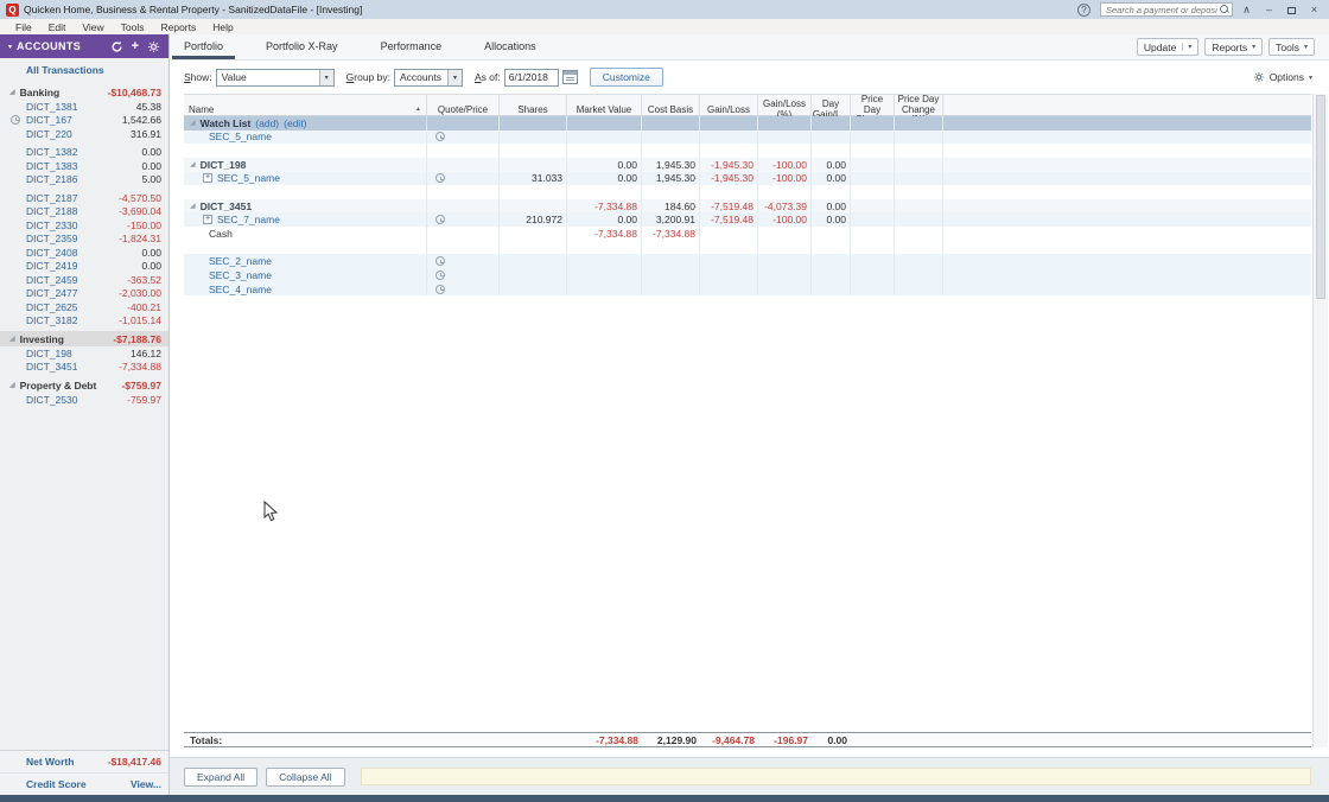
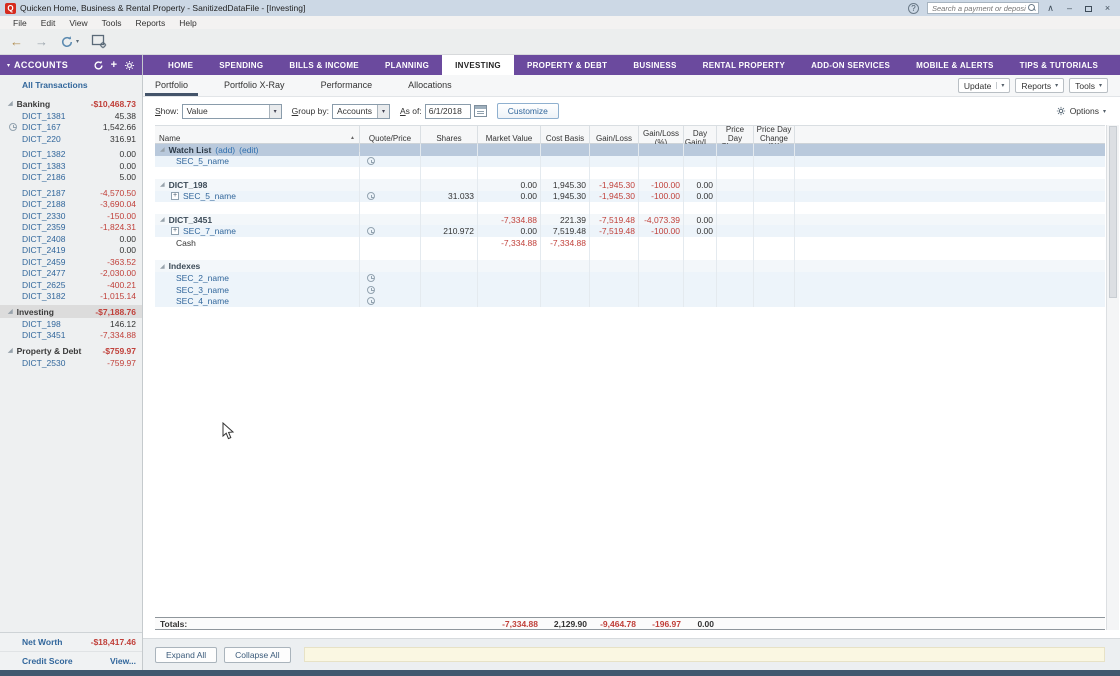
  Q
  Quicken Home, Business & Rental Property - SanitizedDataFile - [Investing]
  ?
  Search a payment or deposi
  ∧
  –
  ×
  File
  Edit
  View
  Tools
  Reports
  Help
+ ←
+ →
  ACCOUNTS
  +
  All Transactions
  Banking
  -$10,468.73
  DICT_1381
  45.38
  DICT_167
  1,542.66
  DICT_220
  316.91
  DICT_1382
  0.00
  DICT_1383
  0.00
  DICT_2186
  5.00
  DICT_2187
  -4,570.50
  DICT_2188
  -3,690.04
  DICT_2330
  -150.00
  DICT_2359
  -1,824.31
  DICT_2408
  0.00
  DICT_2419
  0.00
  DICT_2459
  -363.52
  DICT_2477
  -2,030.00
  DICT_2625
  -400.21
  DICT_3182
  -1,015.14
  Investing
  -$7,188.76
  DICT_198
  146.12
  DICT_3451
  -7,334.88
  Property & Debt
  -$759.97
  DICT_2530
  -759.97
  Net Worth
  -$18,417.46
  Credit Score
  View...
+ HOME
+ SPENDING
+ BILLS & INCOME
+ PLANNING
+ INVESTING
+ PROPERTY & DEBT
+ BUSINESS
+ RENTAL PROPERTY
+ ADD-ON SERVICES
+ MOBILE & ALERTS
+ TIPS & TUTORIALS
  Portfolio
  Portfolio X-Ray
  Performance
  Allocations
  Update
  Reports
  Tools
  Show:
  Value
  Group by:
  Accounts
  As of:
  6/1/2018
  Customize
  Options
  Name
  Quote/Price
  Shares
  Market Value
  Cost Basis
  Gain/Loss
  Gain/Loss (%)
  Day
  Gain/L...
  Price Day
  Price Day
  Watch List
  (add)
  (edit)
  SEC_5_name
  DICT_198
  0.00
  1,945.30
  -1,945.30
  -100.00
  0.00
  SEC_5_name
  31.033
  0.00
  1,945.30
  -1,945.30
  -100.00
  0.00
  DICT_3451
  -7,334.88
- 184.60
+ 221.39
  -7,519.48
  -4,073.39
  0.00
  SEC_7_name
  210.972
  0.00
- 3,200.91
+ 7,519.48
  -7,519.48
  -100.00
  0.00
  Cash
  -7,334.88
  -7,334.88
+ Indexes
  SEC_2_name
  SEC_3_name
  SEC_4_name
  Totals:
  -7,334.88
  2,129.90
  -9,464.78
  -196.97
  0.00
  Expand All
  Collapse All
